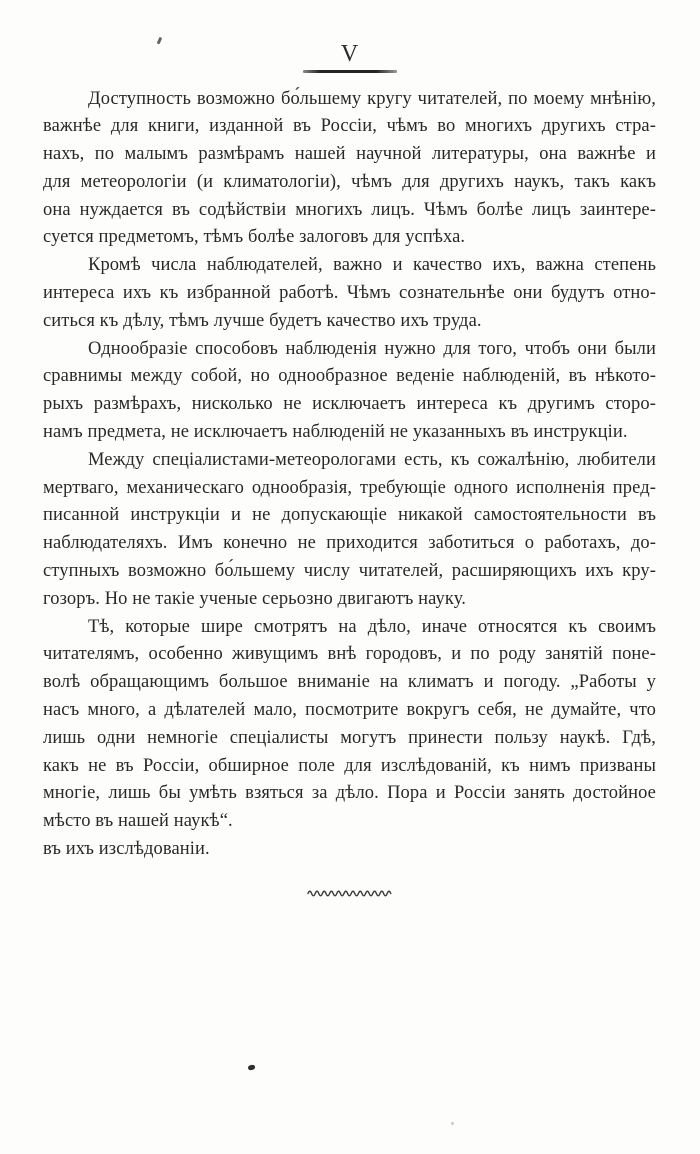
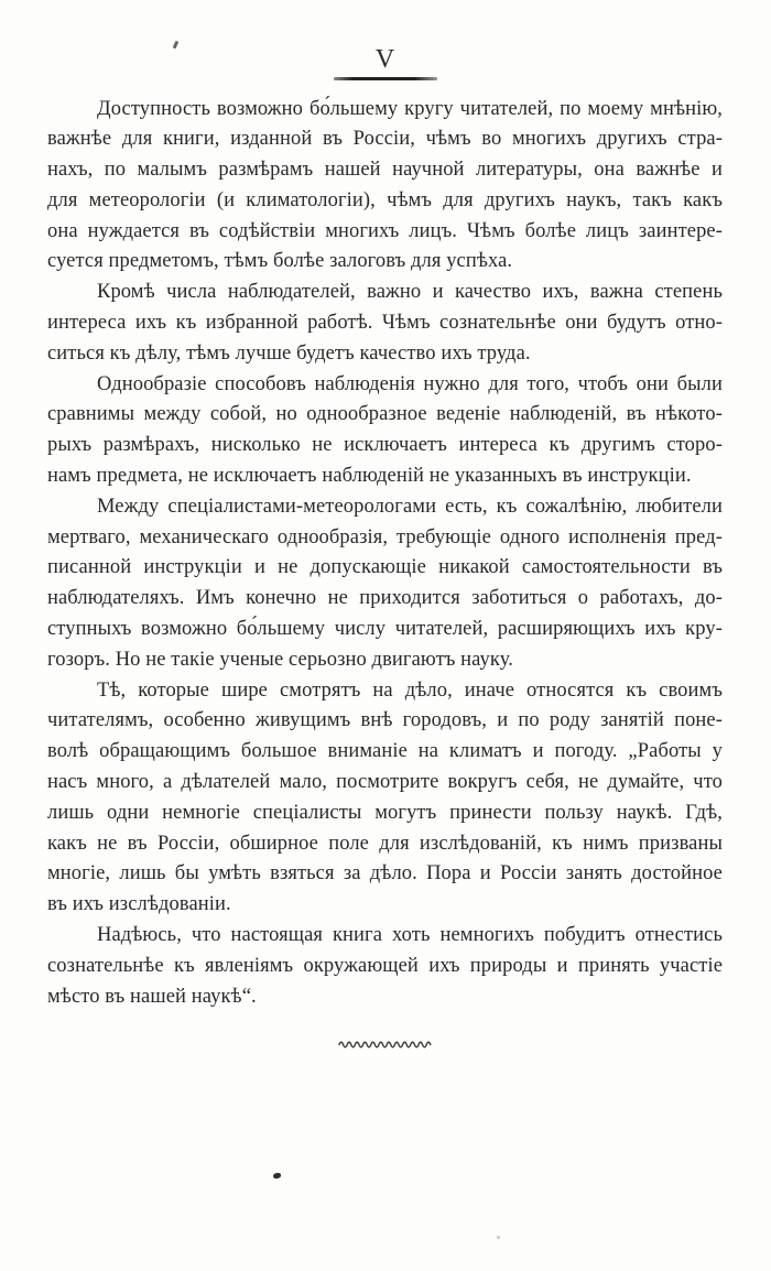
  V
  Доступность возможно бо́льшему кругу читателей, по моему мнѣнію,
  важнѣе для книги, изданной въ Россіи, чѣмъ во многихъ другихъ стра-
  нахъ, по малымъ размѣрамъ нашей научной литературы, она важнѣе и
  для метеорологіи (и климатологіи), чѣмъ для другихъ наукъ, такъ какъ
  она нуждается въ содѣйствіи многихъ лицъ. Чѣмъ болѣе лицъ заинтере-
  суется предметомъ, тѣмъ болѣе залоговъ для успѣха.
  Кромѣ числа наблюдателей, важно и качество ихъ, важна степень
  интереса ихъ къ избранной работѣ. Чѣмъ сознательнѣе они будутъ отно-
  ситься къ дѣлу, тѣмъ лучше будетъ качество ихъ труда.
  Однообразіе способовъ наблюденія нужно для того, чтобъ они были
  сравнимы между собой, но однообразное веденіе наблюденій, въ нѣкото-
  рыхъ размѣрахъ, нисколько не исключаетъ интереса къ другимъ сторо-
  намъ предмета, не исключаетъ наблюденій не указанныхъ въ инструкціи.
  Между спеціалистами-метеорологами есть, къ сожалѣнію, любители
  мертваго, механическаго однообразія, требующіе одного исполненія пред-
  писанной инструкціи и не допускающіе никакой самостоятельности въ
  наблюдателяхъ. Имъ конечно не приходится заботиться о работахъ, до-
  ступныхъ возможно бо́льшему числу читателей, расширяющихъ ихъ кру-
  гозоръ. Но не такіе ученые серьозно двигаютъ науку.
  Тѣ, которые шире смотрятъ на дѣло, иначе относятся къ своимъ
  читателямъ, особенно живущимъ внѣ городовъ, и по роду занятій поне-
  волѣ обращающимъ большое вниманіе на климатъ и погоду. „Работы у
  насъ много, а дѣлателей мало, посмотрите вокругъ себя, не думайте, что
  лишь одни немногіе спеціалисты могутъ принести пользу наукѣ. Гдѣ,
  какъ не въ Россіи, обширное поле для изслѣдованій, къ нимъ призваны
  многіе, лишь бы умѣть взяться за дѣло. Пора и Россіи занять достойное
- мѣсто въ нашей наукѣ“.
+ въ ихъ изслѣдованіи.
+ Надѣюсь, что настоящая книга хоть немногихъ побудитъ отнестись
+ сознательнѣе къ явленіямъ окружающей ихъ природы и принять участіе
- въ ихъ изслѣдованіи.
+ мѣсто въ нашей наукѣ“.
